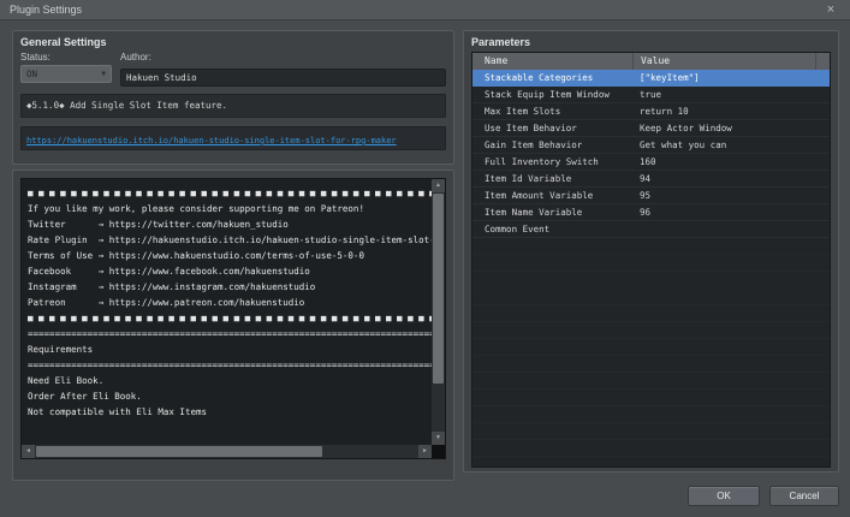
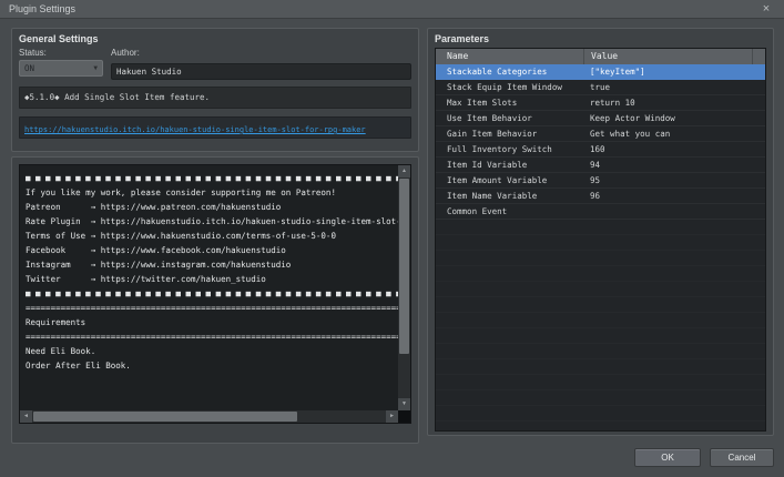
  Plugin Settings
  ×
  General Settings
  Status:
  ON
  Author:
  Hakuen Studio
  ◆5.1.0◆ Add Single Slot Item feature.
  https://hakuenstudio.itch.io/hakuen-studio-single-item-slot-for-rpg-maker
  ■ ■ ■ ■ ■ ■ ■ ■ ■ ■ ■ ■ ■ ■ ■ ■ ■ ■ ■ ■ ■ ■ ■ ■ ■ ■ ■ ■ ■ ■ ■ ■ ■ ■ ■ ■ ■
  If you like my work, please consider supporting me on Patreon!
- Twitter → https://twitter.com/hakuen_studio
+ Patreon → https://www.patreon.com/hakuenstudio
  Rate Plugin → https://hakuenstudio.itch.io/hakuen-studio-single-item-slot
  Terms of Use → https://www.hakuenstudio.com/terms-of-use-5-0-0
  Facebook → https://www.facebook.com/hakuenstudio
  Instagram → https://www.instagram.com/hakuenstudio
- Patreon → https://www.patreon.com/hakuenstudio
+ Twitter → https://twitter.com/hakuen_studio
  ■ ■ ■ ■ ■ ■ ■ ■ ■ ■ ■ ■ ■ ■ ■ ■ ■ ■ ■ ■ ■ ■ ■ ■ ■ ■ ■ ■ ■ ■ ■ ■ ■ ■ ■ ■ ■
  ==========================================================================
  Requirements
  ==========================================================================
  Need Eli Book.
  Order After Eli Book.
- Not compatible with Eli Max Items
  Parameters
  Name
  Value
  Stackable Categories
  ["keyItem"]
  Stack Equip Item Window
  true
  Max Item Slots
  return 10
  Use Item Behavior
  Keep Actor Window
  Gain Item Behavior
  Get what you can
  Full Inventory Switch
  160
  Item Id Variable
  94
  Item Amount Variable
  95
  Item Name Variable
  96
  Common Event
  OK
  Cancel
